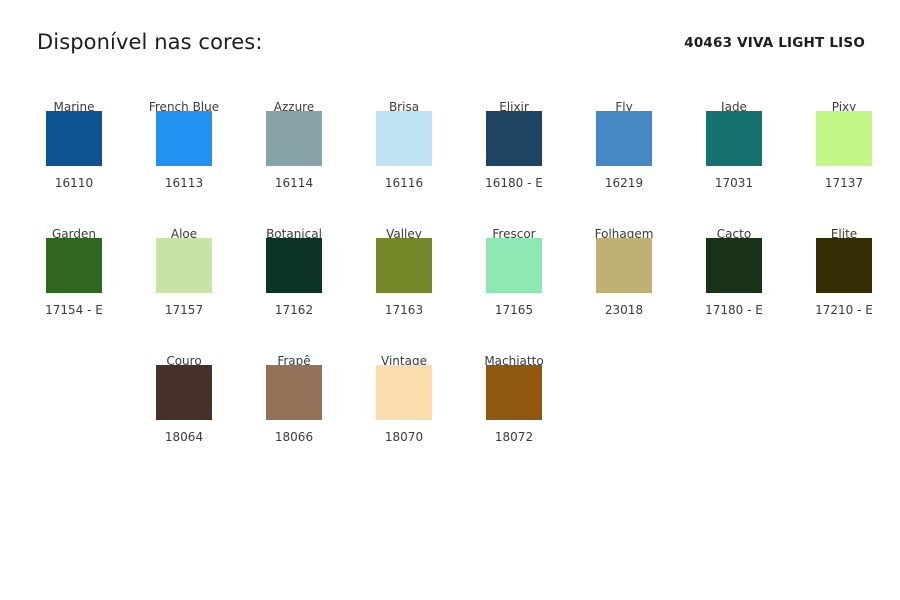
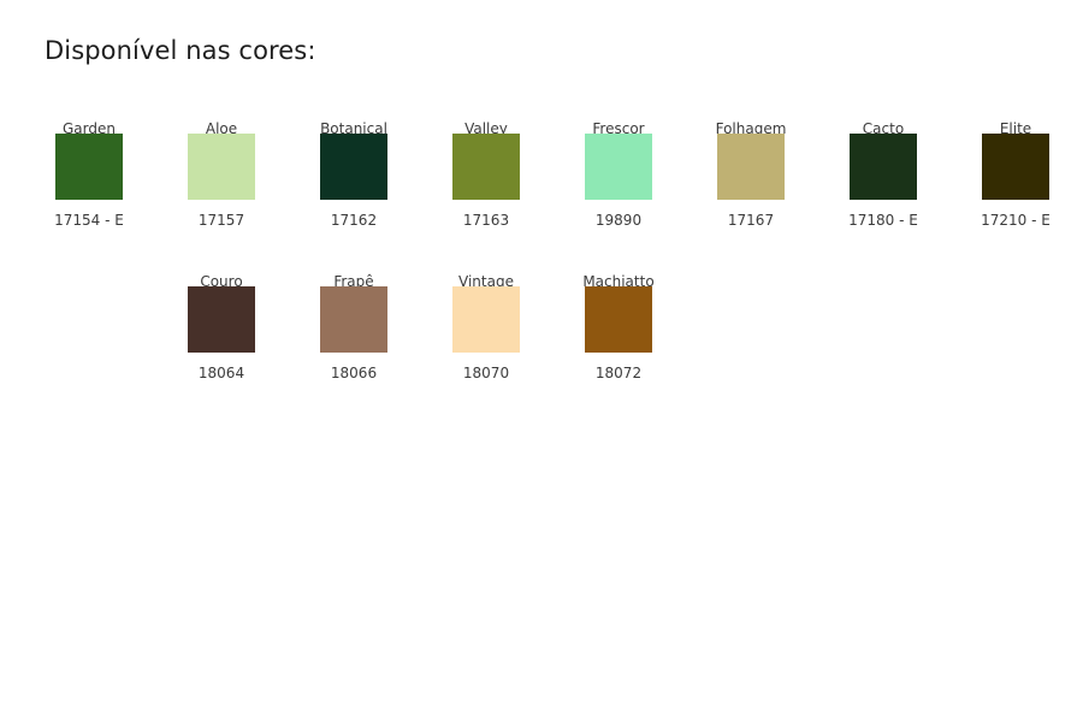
  Disponível nas cores:
- 40463 VIVA LIGHT LISO
- Marine
- 16110
- French Blue
- 16113
- Azzure
- 16114
- Brisa
- 16116
- Elixir
- 16180 - E
- Fly
- 16219
- Jade
- 17031
- Pixy
- 17137
  Garden
  17154 - E
  Aloe
  17157
  Botanical
  17162
  Valley
  17163
  Frescor
- 17165
+ 19890
  Folhagem
- 23018
+ 17167
  Cacto
  17180 - E
  Elite
  17210 - E
  Couro
  18064
  Frapê
  18066
  Vintage
  18070
  Machiatto
  18072
